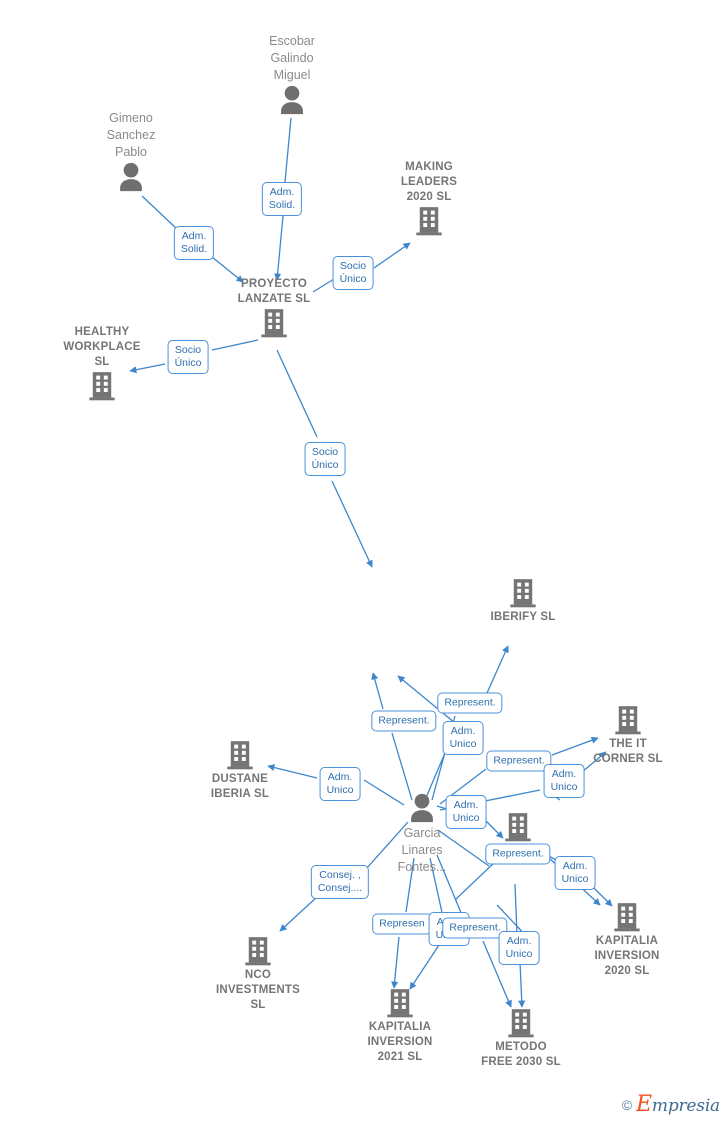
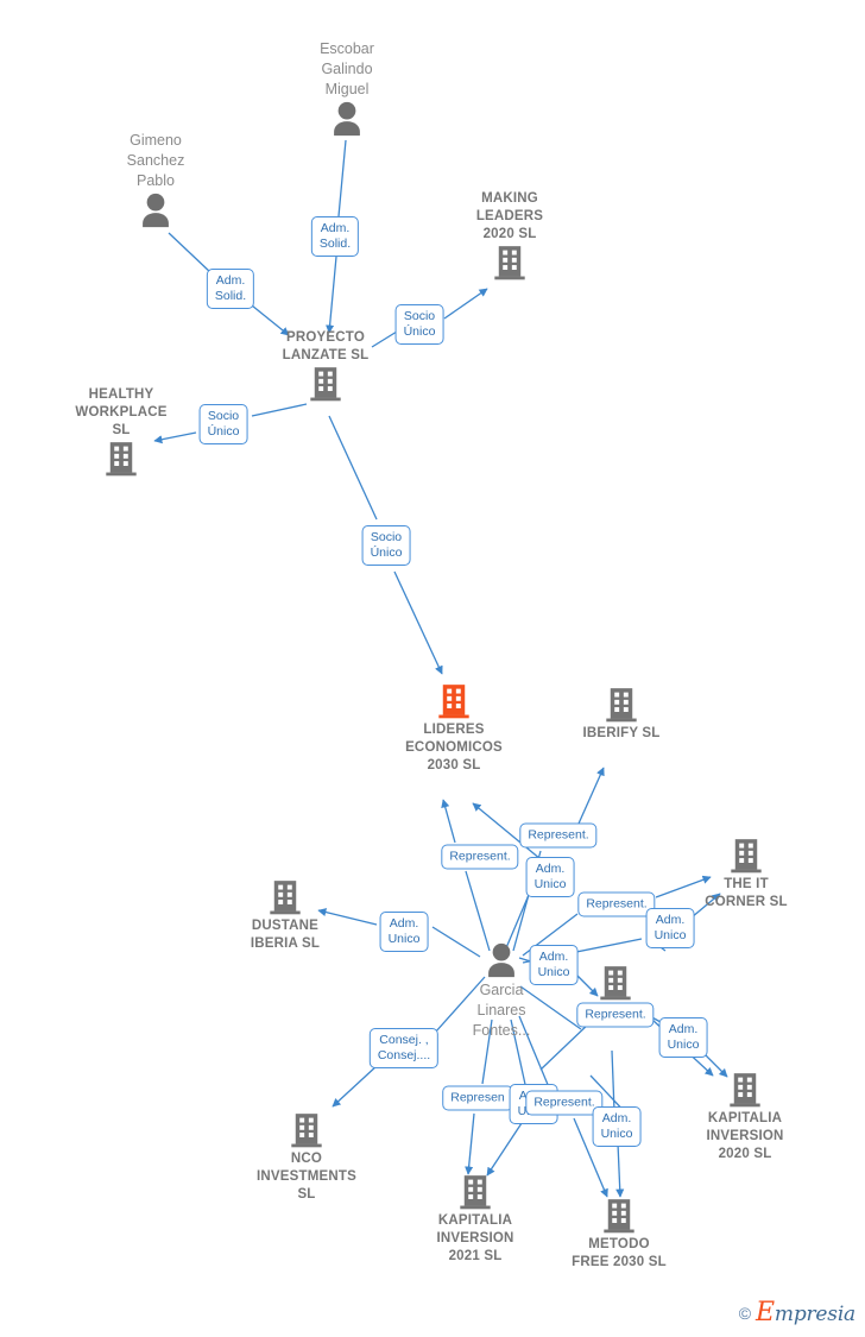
  Escobar
  Galindo
  Miguel
  Gimeno
  Sanchez
  Pablo
  MAKING
  LEADERS
  2020 SL
  PROYECTO
  LANZATE SL
  HEALTHY
  WORKPLACE
  SL
+ LIDERES
+ ECONOMICOS
+ 2030 SL
  IBERIFY SL
  THE IT
  CORNER SL
  DUSTANE
  IBERIA SL
  Garcia
  Linares
  Fontes...
  KAPITALIA
  INVERSION
  2020 SL
  NCO
  INVESTMENTS
  SL
  KAPITALIA
  INVERSION
  2021 SL
  METODO
  FREE 2030 SL
  Adm.
  Solid.
  Adm.
  Solid.
  Socio
  Único
  Socio
  Único
  Socio
  Único
  Represent.
  Adm.
  Unico
  Represent.
  Represent.
  Adm.
  Unico
  Adm.
  Unico
  Adm.
  Unico
  Consej. ,
  Consej....
  Represent.
  Adm.
  Unico
  Represen
  Represent.
  Adm.
  Unico
  ©
  Empresia
